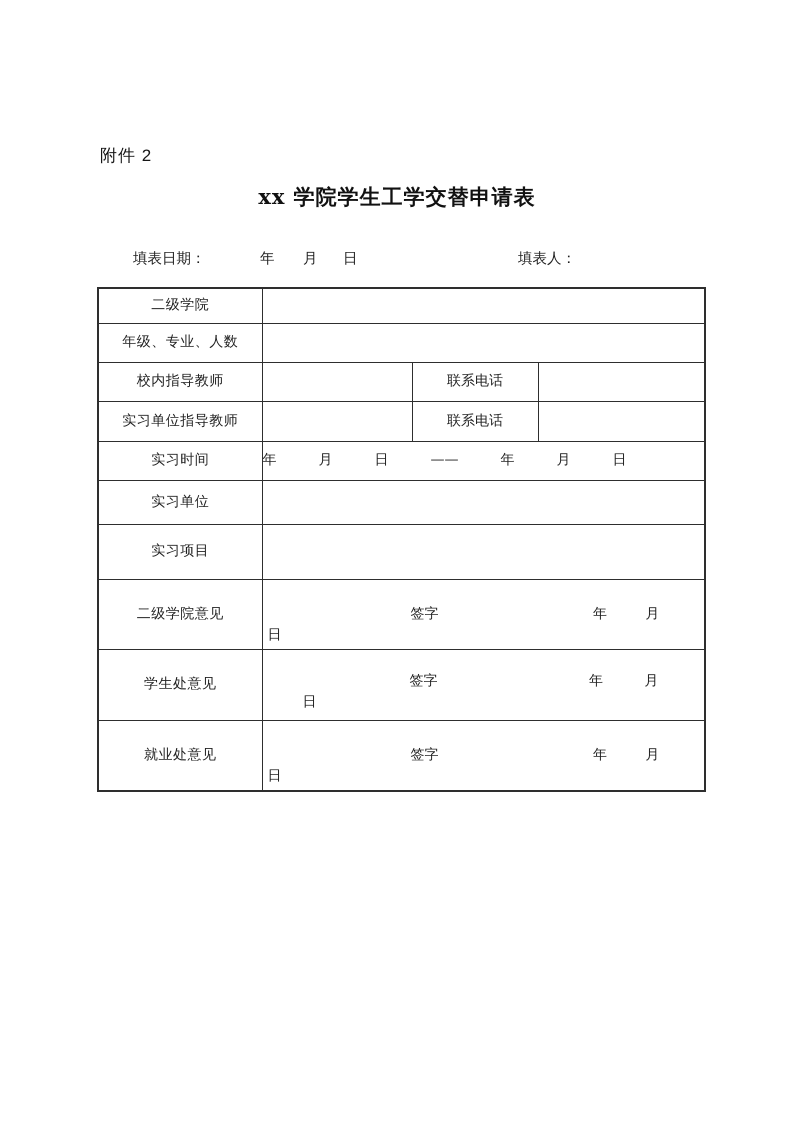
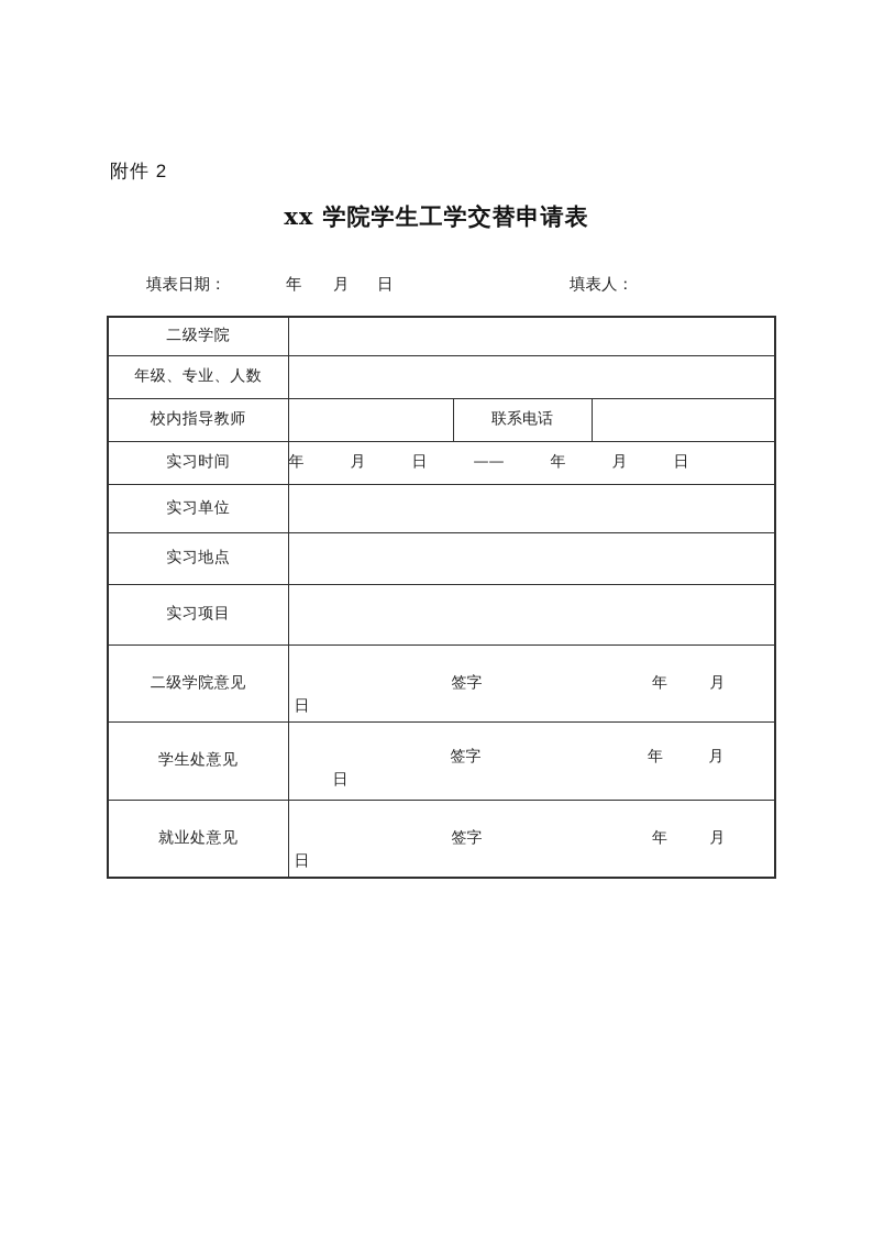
  附件 2
  xx 学院学生工学交替申请表
  填表日期：
  年
  月
  日
  填表人：
  二级学院
  年级、专业、人数
  校内指导教师		联系电话
- 实习单位指导教师		联系电话
  实习时间	年 月 日 —— 年 月 日
  实习单位
+ 实习地点
  实习项目
  二级学院意见	签字 年 月 日
  学生处意见	签字 年 月 日
  就业处意见	签字 年 月 日
